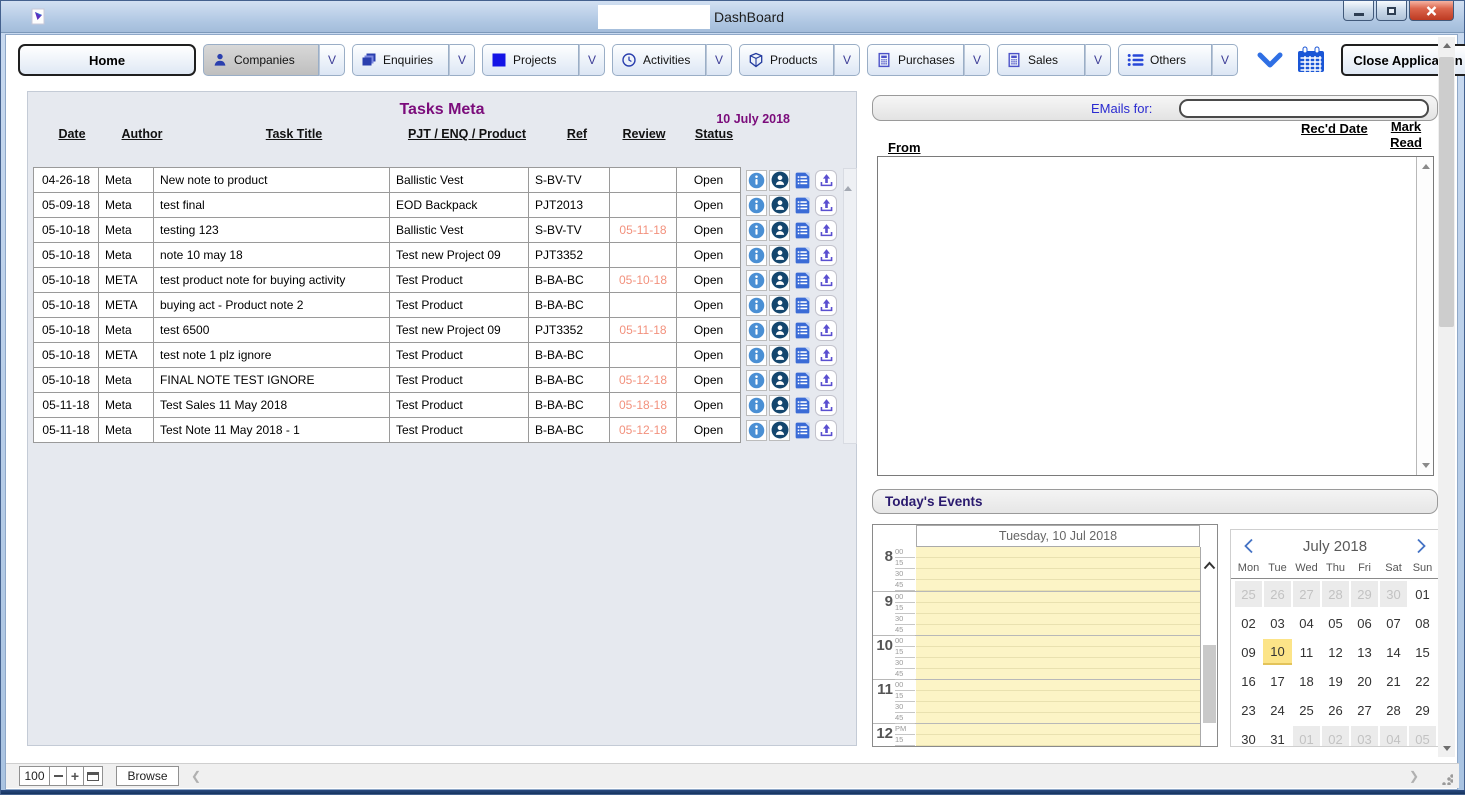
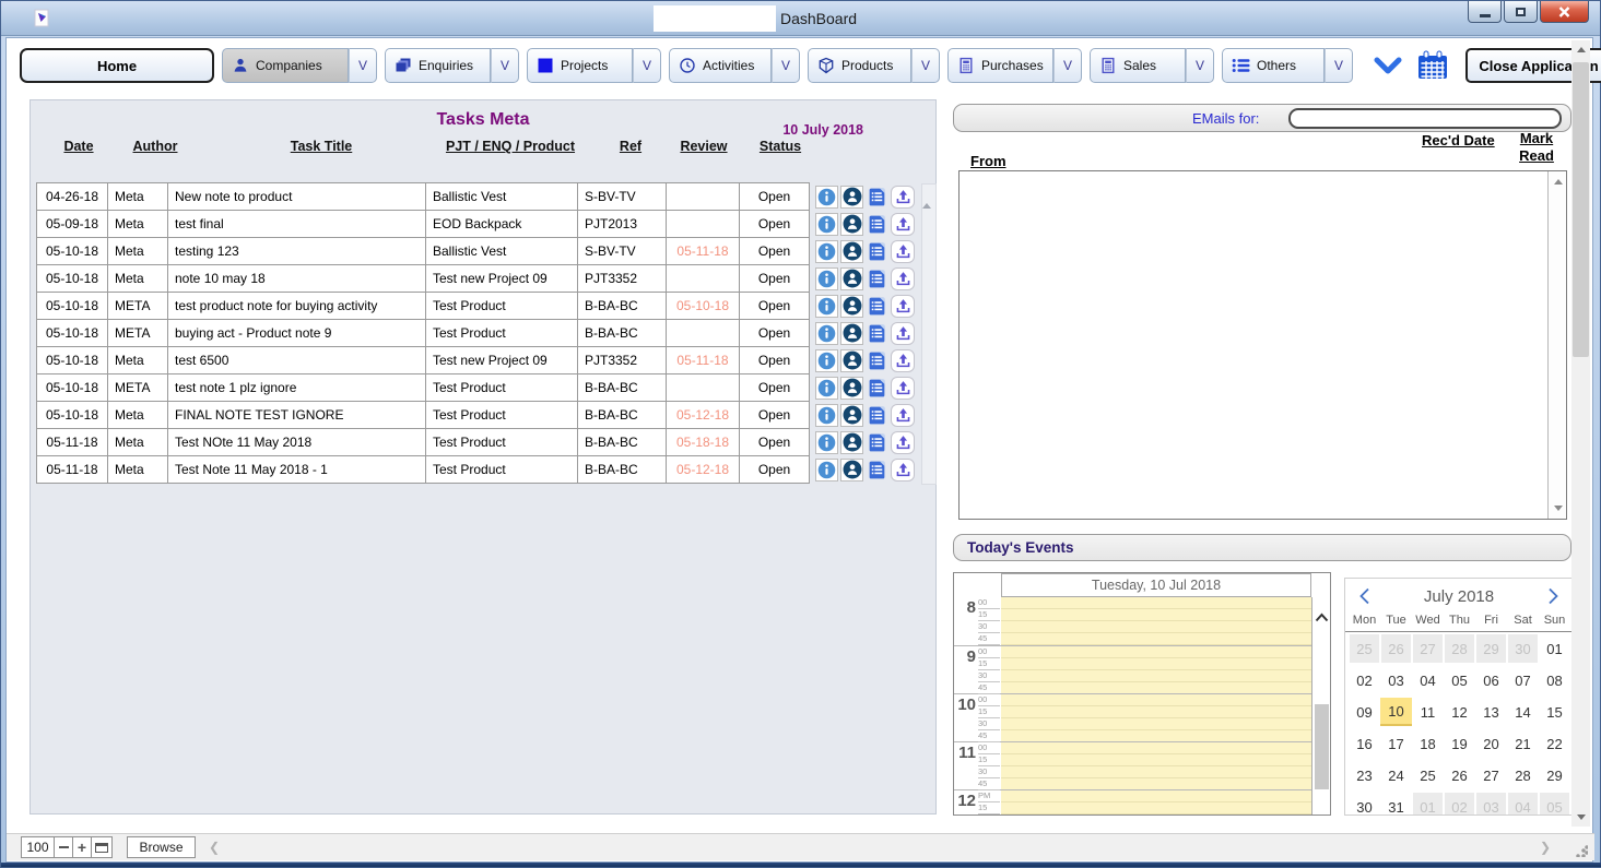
  DashBoard
  Home
  Companies
  V
  Enquiries
  V
  Projects
  V
  Activities
  V
  Products
  V
  Purchases
  V
  Sales
  V
  Others
  V
  Close Applican
  Tasks Meta
  10 July 2018
  Date
  Author
  Task Title
  PJT / ENQ / Product
  Ref
  Review
  Status
  04-26-18
  Meta
  New note to product
  Ballistic Vest
  S-BV-TV
  Open
  05-09-18
  Meta
  test final
  EOD Backpack
  PJT2013
  Open
  05-10-18
  Meta
  testing 123
  Ballistic Vest
  S-BV-TV
  05-11-18
  Open
  05-10-18
  Meta
  note 10 may 18
  Test new Project 09
  PJT3352
  Open
  05-10-18
  META
  test product note for buying activity
  Test Product
  B-BA-BC
  05-10-18
  Open
  05-10-18
  META
- buying act - Product note 2
+ buying act - Product note 9
  Test Product
  B-BA-BC
  Open
  05-10-18
  Meta
  test 6500
  Test new Project 09
  PJT3352
  05-11-18
  Open
  05-10-18
  META
  test note 1 plz ignore
  Test Product
  B-BA-BC
  Open
  05-10-18
  Meta
  FINAL NOTE TEST IGNORE
  Test Product
  B-BA-BC
  05-12-18
  Open
  05-11-18
  Meta
- Test Sales 11 May 2018
+ Test NOte 11 May 2018
  Test Product
  B-BA-BC
  05-18-18
  Open
  05-11-18
  Meta
  Test Note 11 May 2018 - 1
  Test Product
  B-BA-BC
  05-12-18
  Open
  EMails for:
  From
  Rec'd Date
  Mark Read
  Today's Events
  Tuesday, 10 Jul 2018
  8
  00
  15
  30
  45
  9
  00
  15
  30
  45
  10
  00
  15
  30
  45
  11
  00
  15
  30
  45
  12
  PM
  15
  July 2018
  Mon
  Tue
  Wed
  Thu
  Fri
  Sat
  Sun
  25
  26
  27
  28
  29
  30
  01
  02
  03
  04
  05
  06
  07
  08
  09
  10
  11
  12
  13
  14
  15
  16
  17
  18
  19
  20
  21
  22
  23
  24
  25
  26
  27
  28
  29
  30
  31
  01
  02
  03
  04
  05
  100
  +
  Browse
  ❮
  ❯
